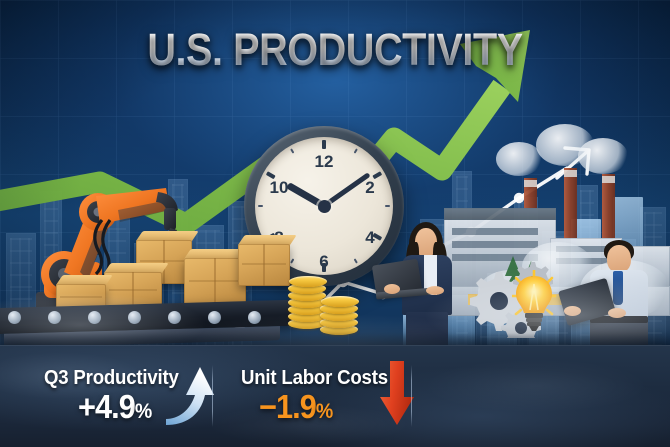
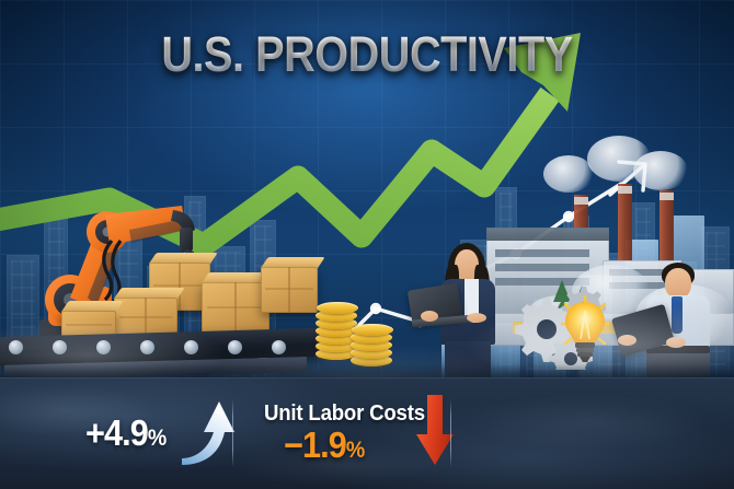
  U.S. PRODUCTIVITY
- 12
- 2
- 4
- 10
- Q3 Productivity
  +4.9%
  Unit Labor Costs
  −1.9%
